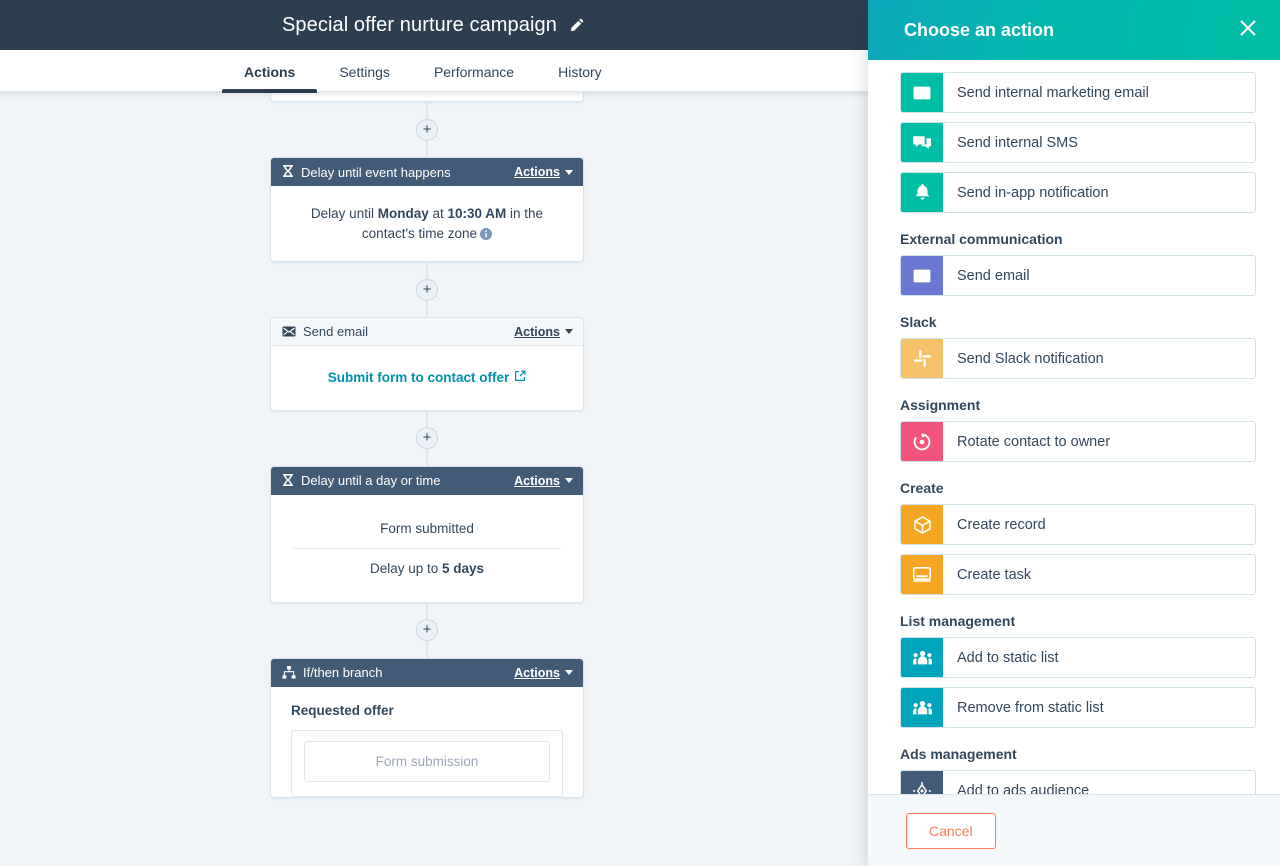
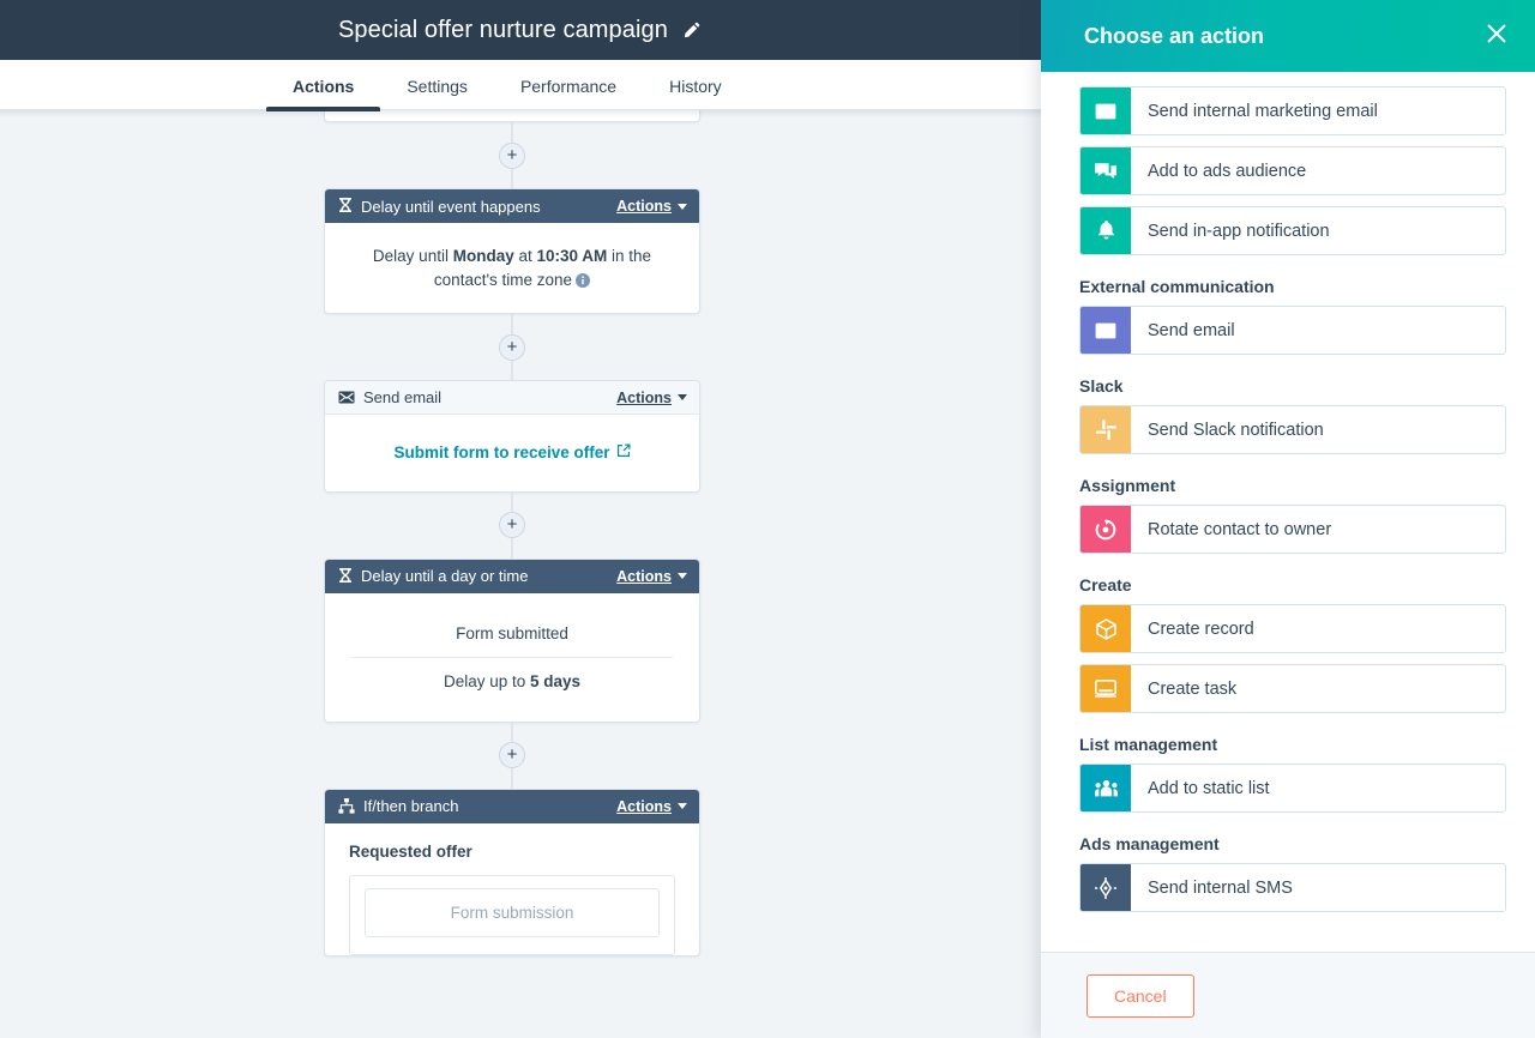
  Special offer nurture campaign
  Actions
  Settings
  Performance
  History
  +
  Delay until event happens
  Actions
  Delay until Monday at 10:30 AM in the contact's time zone
  +
  Send email
  Actions
- Submit form to contact offer
+ Submit form to receive offer
  +
  Delay until a day or time
  Actions
  Form submitted
  Delay up to 5 days
  +
  If/then branch
  Actions
  Requested offer
  Form submission
  Choose an action
  Send internal marketing email
- Send internal SMS
+ Add to ads audience
  Send in-app notification
  External communication
  Send email
  Slack
  Send Slack notification
  Assignment
  Rotate contact to owner
  Create
  Create record
  Create task
  List management
  Add to static list
- Remove from static list
  Ads management
- Add to ads audience
+ Send internal SMS
  Cancel
